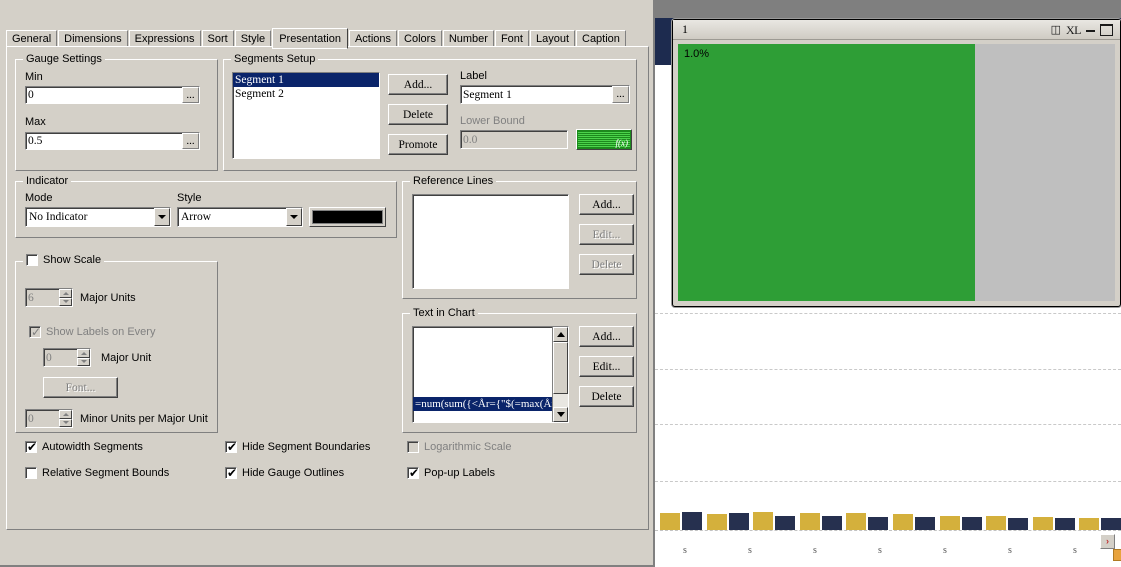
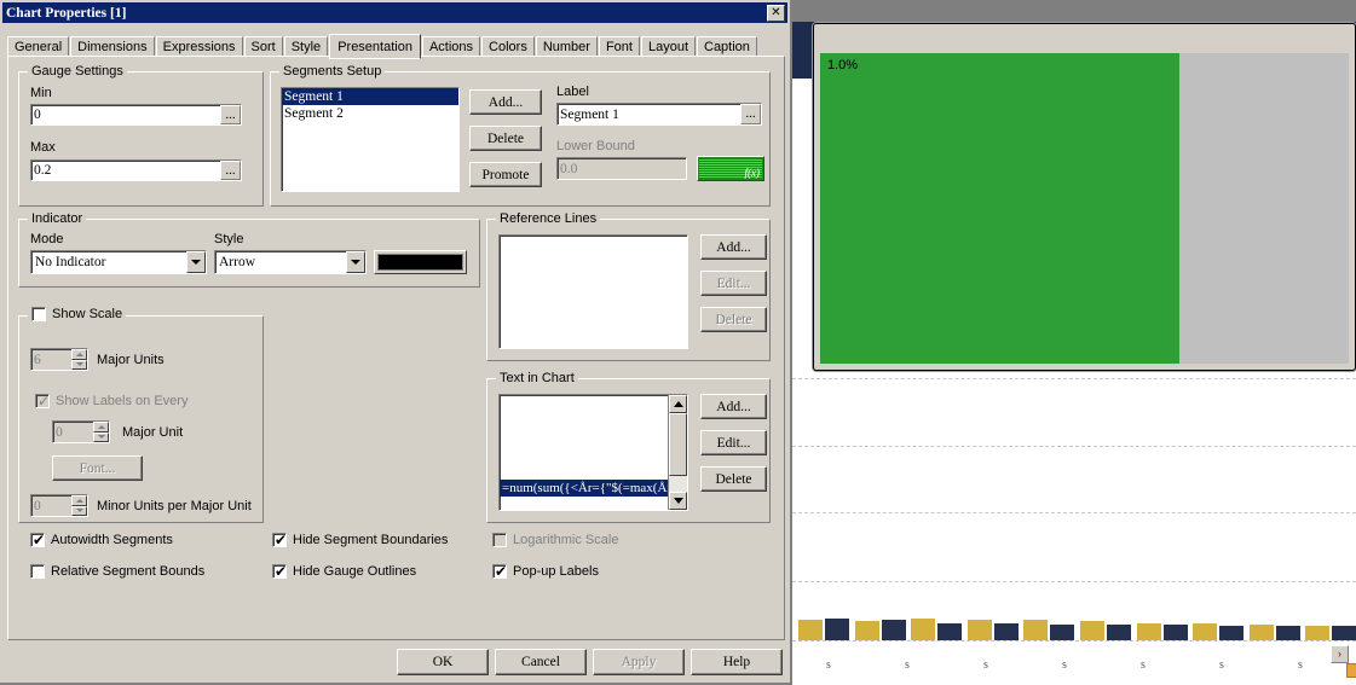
- 1
- ◫
- XL
  1.0%
  s
  s
  s
  s
  s
  s
  s
  ›
+ Chart Properties [1]
+ ✕
  General
  Dimensions
  Expressions
  Sort
  Style
  Presentation
  Actions
  Colors
  Number
  Font
  Layout
  Caption
  Gauge Settings
  Min
  0
  ...
  Max
- 0.5
+ 0.2
  ...
  Segments Setup
  Segment 1
  Segment 2
  Add...
  Delete
  Promote
  Label
  Segment 1
  ...
  Lower Bound
  0.0
  f(x)
  Indicator
  Mode
  No Indicator
  Style
  Arrow
  Show Scale
  6
  Major Units
  ✓
  Show Labels on Every
  0
  Major Unit
  Font...
  0
  Minor Units per Major Unit
  Reference Lines
  Add...
  Edit...
  Delete
  Text in Chart
  =num(sum({<År={"$(=max(Å
  Add...
  Edit...
  Delete
  ✔
  Autowidth Segments
  Relative Segment Bounds
  ✔
  Hide Segment Boundaries
  ✔
  Hide Gauge Outlines
  Logarithmic Scale
  ✔
  Pop-up Labels
+ OK
+ Cancel
+ Apply
+ Help
